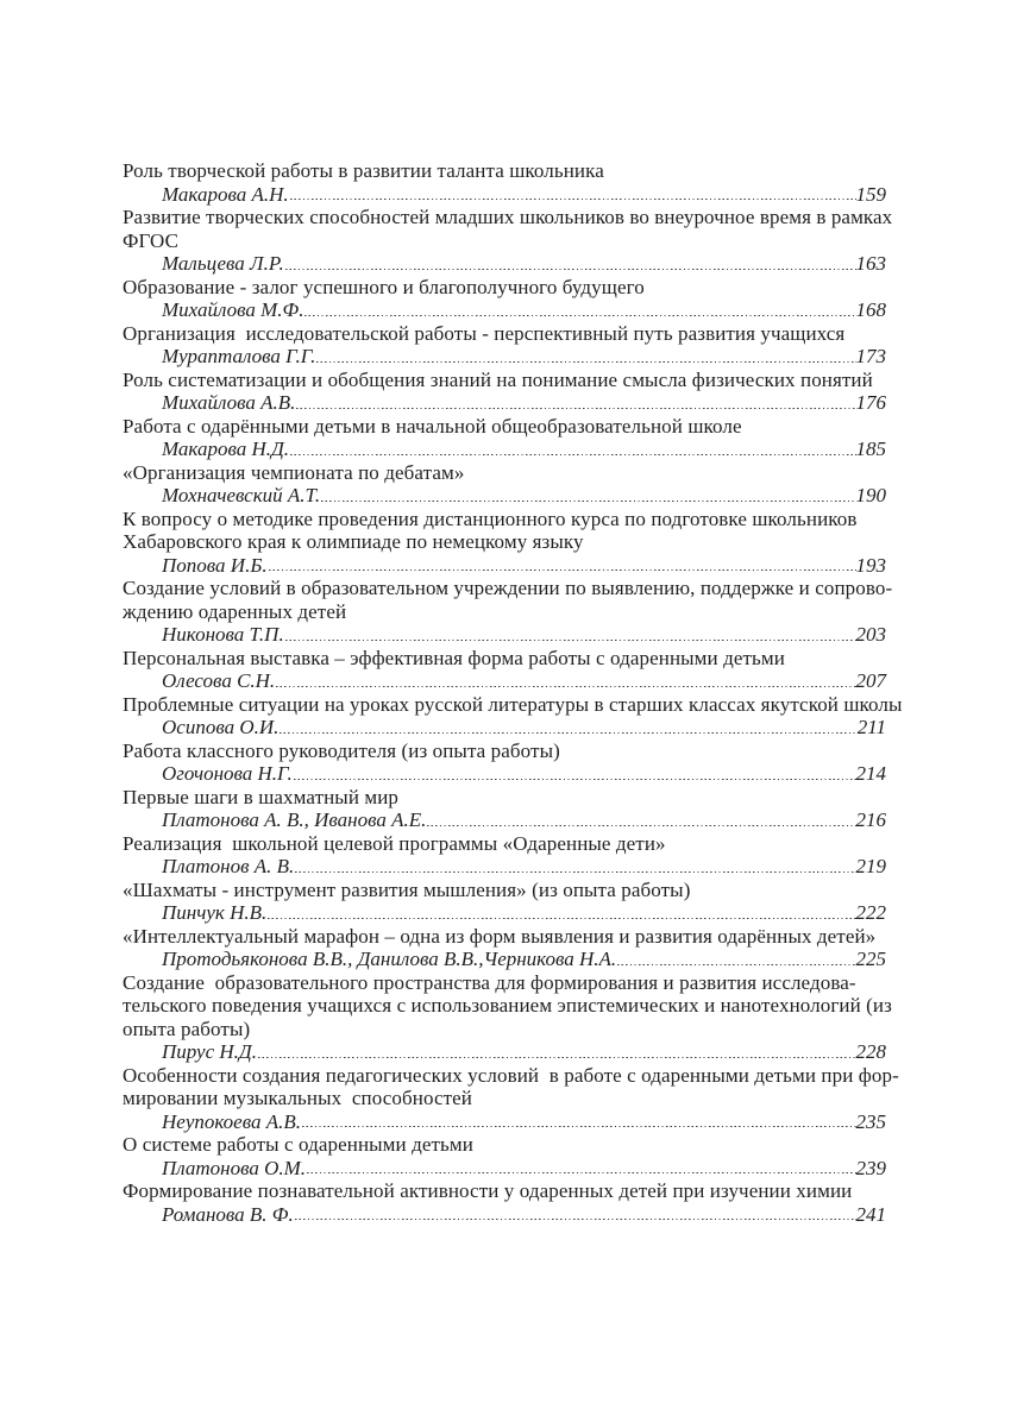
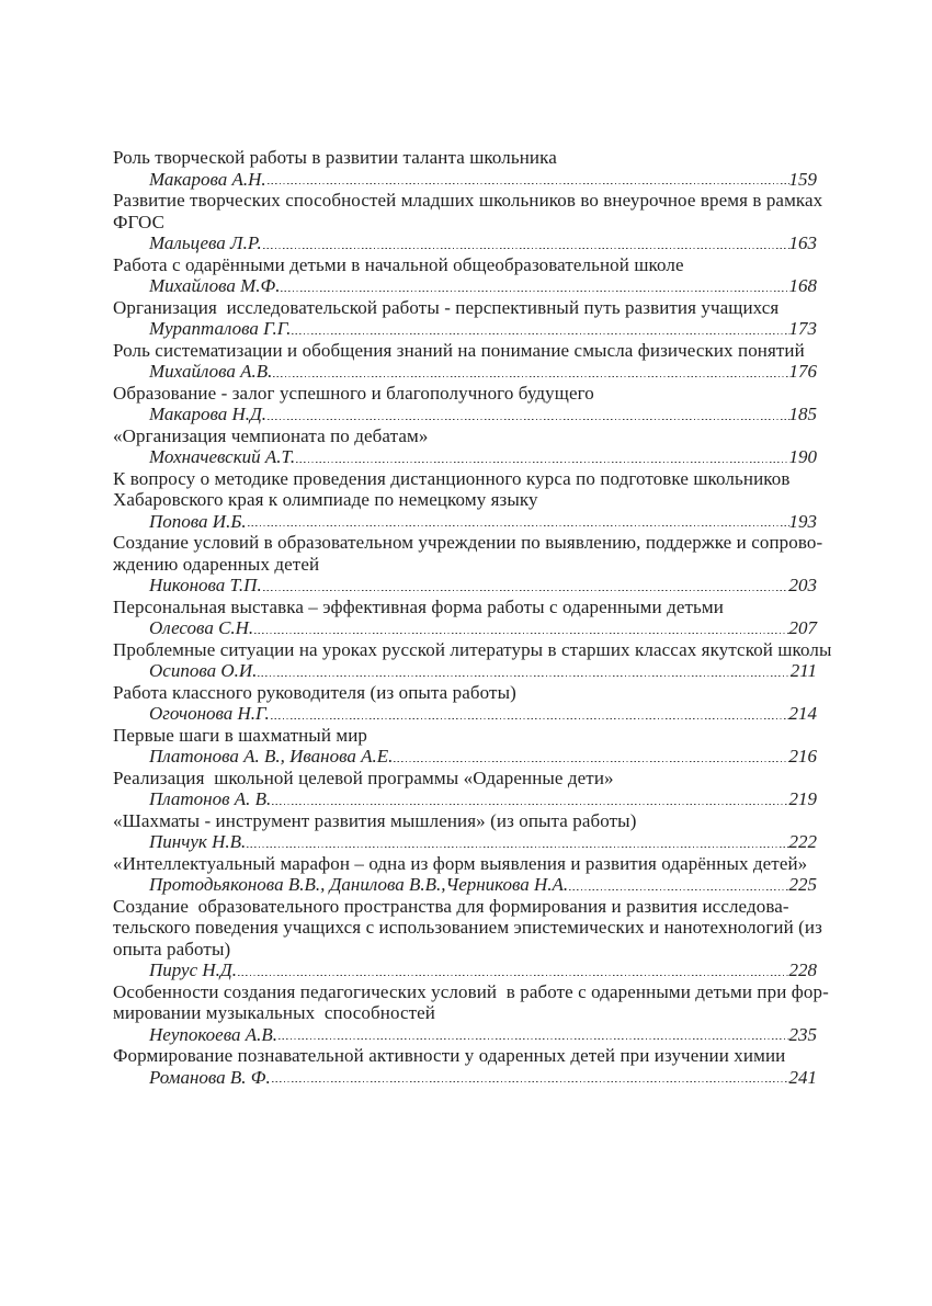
  Роль творческой работы в развитии таланта школьника
  Макарова А.Н.
  159
  Развитие творческих способностей младших школьников во внеурочное время в рамках
  ФГОС
  Мальцева Л.Р.
  163
- Образование - залог успешного и благополучного будущего
+ Работа с одарёнными детьми в начальной общеобразовательной школе
  Михайлова М.Ф.
  168
  Организация исследовательской работы - перспективный путь развития учащихся
  Мурапталова Г.Г.
  173
  Роль систематизации и обобщения знаний на понимание смысла физических понятий
  Михайлова А.В.
  176
- Работа с одарёнными детьми в начальной общеобразовательной школе
+ Образование - залог успешного и благополучного будущего
  Макарова Н.Д.
  185
  «Организация чемпионата по дебатам»
  Мохначевский А.Т.
  190
  К вопросу о методике проведения дистанционного курса по подготовке школьников
  Хабаровского края к олимпиаде по немецкому языку
  Попова И.Б.
  193
  Создание условий в образовательном учреждении по выявлению, поддержке и сопрово-
  ждению одаренных детей
  Никонова Т.П.
  203
  Персональная выставка – эффективная форма работы с одаренными детьми
  Олесова С.Н.
  207
  Проблемные ситуации на уроках русской литературы в старших классах якутской школы
  Осипова О.И.
  211
  Работа классного руководителя (из опыта работы)
  Огочонова Н.Г.
  214
  Первые шаги в шахматный мир
  Платонова А. В., Иванова А.Е.
  216
  Реализация школьной целевой программы «Одаренные дети»
  Платонов А. В.
  219
  «Шахматы - инструмент развития мышления» (из опыта работы)
  Пинчук Н.В.
  222
  «Интеллектуальный марафон – одна из форм выявления и развития одарённых детей»
  Протодьяконова В.В., Данилова В.В.,Черникова Н.А.
  225
  Создание образовательного пространства для формирования и развития исследова-
  тельского поведения учащихся с использованием эпистемических и нанотехнологий (из
  опыта работы)
  Пирус Н.Д.
  228
  Особенности создания педагогических условий в работе с одаренными детьми при фор-
  мировании музыкальных способностей
  Неупокоева А.В.
  235
- О системе работы с одаренными детьми
- Платонова О.М.
- 239
  Формирование познавательной активности у одаренных детей при изучении химии
  Романова В. Ф.
  241
